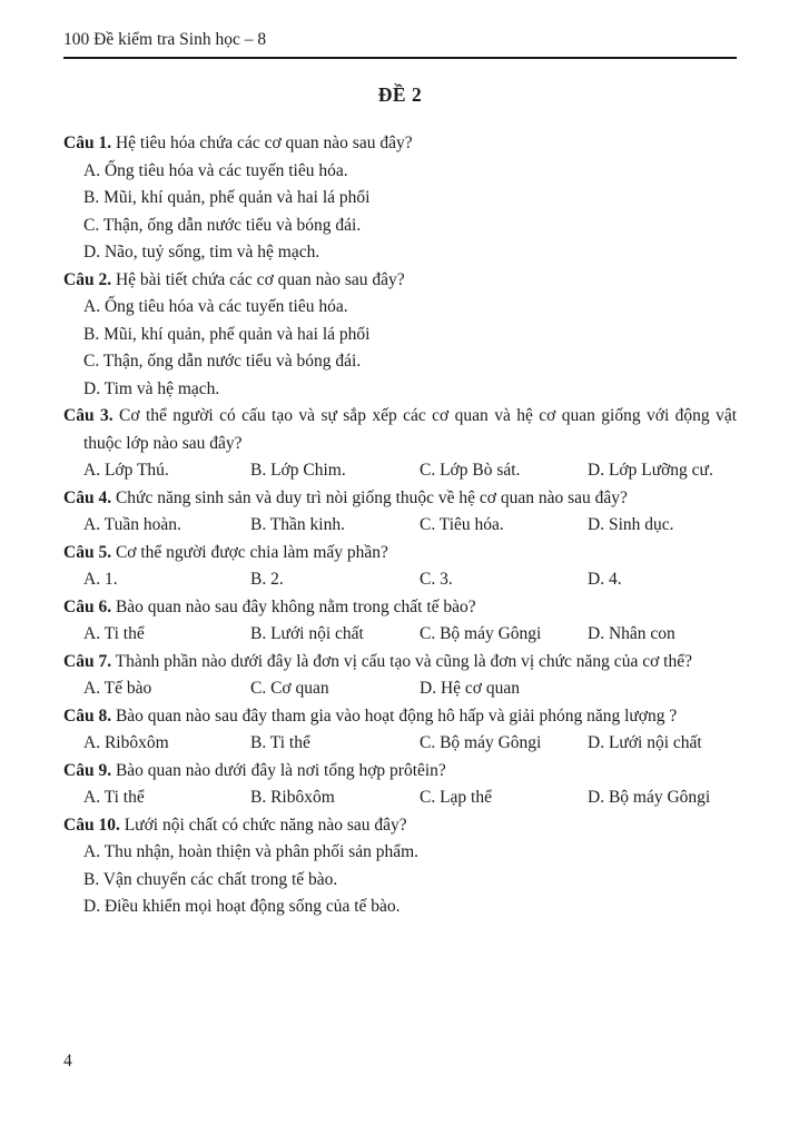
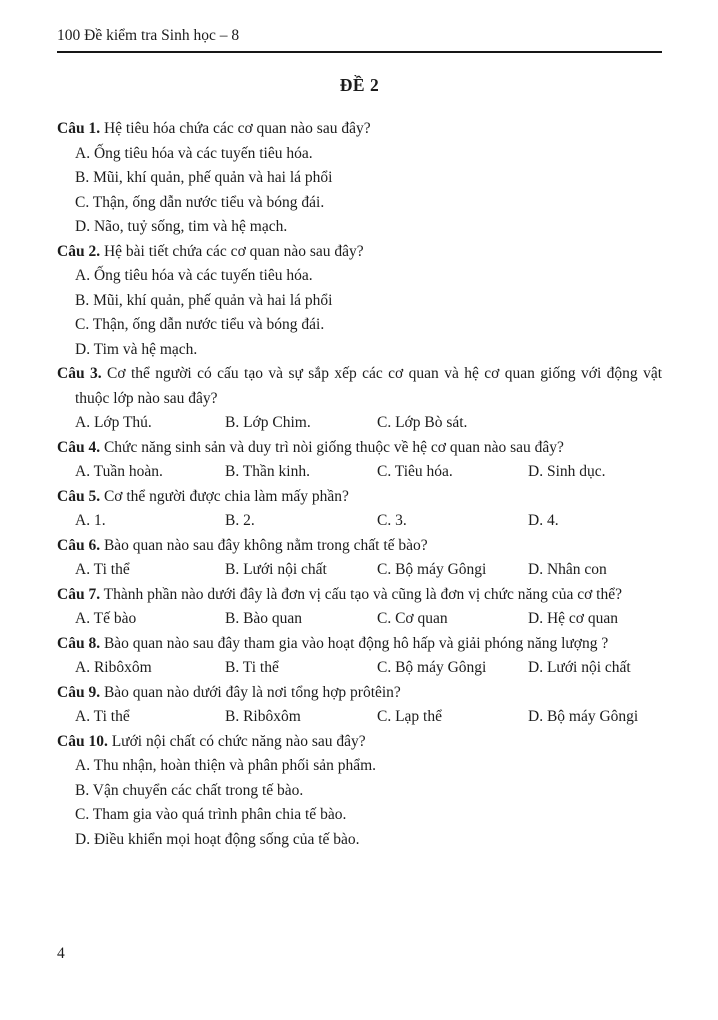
  100 Đề kiểm tra Sinh học – 8
  ĐỀ 2
  Câu 1. Hệ tiêu hóa chứa các cơ quan nào sau đây?
  A. Ống tiêu hóa và các tuyến tiêu hóa.
  B. Mũi, khí quản, phế quản và hai lá phổi
  C. Thận, ống dẫn nước tiểu và bóng đái.
  D. Não, tuỷ sống, tim và hệ mạch.
  Câu 2. Hệ bài tiết chứa các cơ quan nào sau đây?
  A. Ống tiêu hóa và các tuyến tiêu hóa.
  B. Mũi, khí quản, phế quản và hai lá phổi
  C. Thận, ống dẫn nước tiểu và bóng đái.
  D. Tim và hệ mạch.
  Câu 3. Cơ thể người có cấu tạo và sự sắp xếp các cơ quan và hệ cơ quan giống với động vật thuộc lớp nào sau đây?
  A. Lớp Thú.
  B. Lớp Chim.
  C. Lớp Bò sát.
- D. Lớp Lưỡng cư.
  Câu 4. Chức năng sinh sản và duy trì nòi giống thuộc về hệ cơ quan nào sau đây?
  A. Tuần hoàn.
  B. Thần kinh.
  C. Tiêu hóa.
  D. Sinh dục.
  Câu 5. Cơ thể người được chia làm mấy phần?
  A. 1.
  B. 2.
  C. 3.
  D. 4.
  Câu 6. Bào quan nào sau đây không nằm trong chất tế bào?
  A. Ti thể
  B. Lưới nội chất
  C. Bộ máy Gôngi
  D. Nhân con
  Câu 7. Thành phần nào dưới đây là đơn vị cấu tạo và cũng là đơn vị chức năng của cơ thể?
  A. Tế bào
+ B. Bào quan
  C. Cơ quan
  D. Hệ cơ quan
  Câu 8. Bào quan nào sau đây tham gia vào hoạt động hô hấp và giải phóng năng lượng ?
  A. Ribôxôm
  B. Ti thể
  C. Bộ máy Gôngi
  D. Lưới nội chất
  Câu 9. Bào quan nào dưới đây là nơi tổng hợp prôtêin?
  A. Ti thể
  B. Ribôxôm
  C. Lạp thể
  D. Bộ máy Gôngi
  Câu 10. Lưới nội chất có chức năng nào sau đây?
  A. Thu nhận, hoàn thiện và phân phối sản phẩm.
  B. Vận chuyển các chất trong tế bào.
+ C. Tham gia vào quá trình phân chia tế bào.
  D. Điều khiển mọi hoạt động sống của tế bào.
  4
